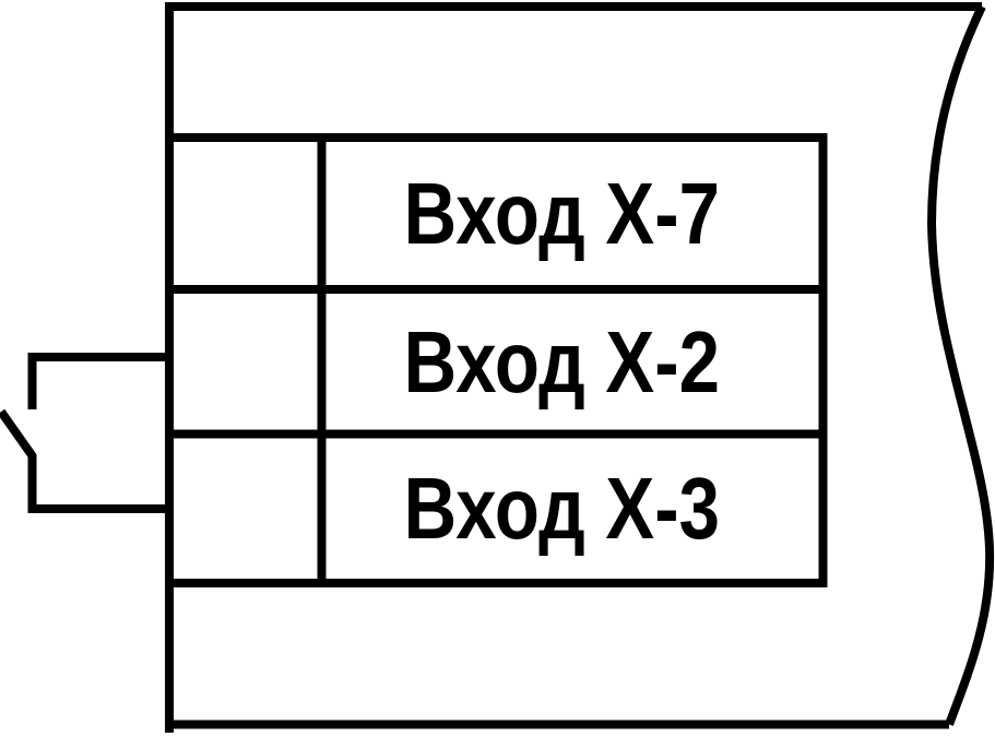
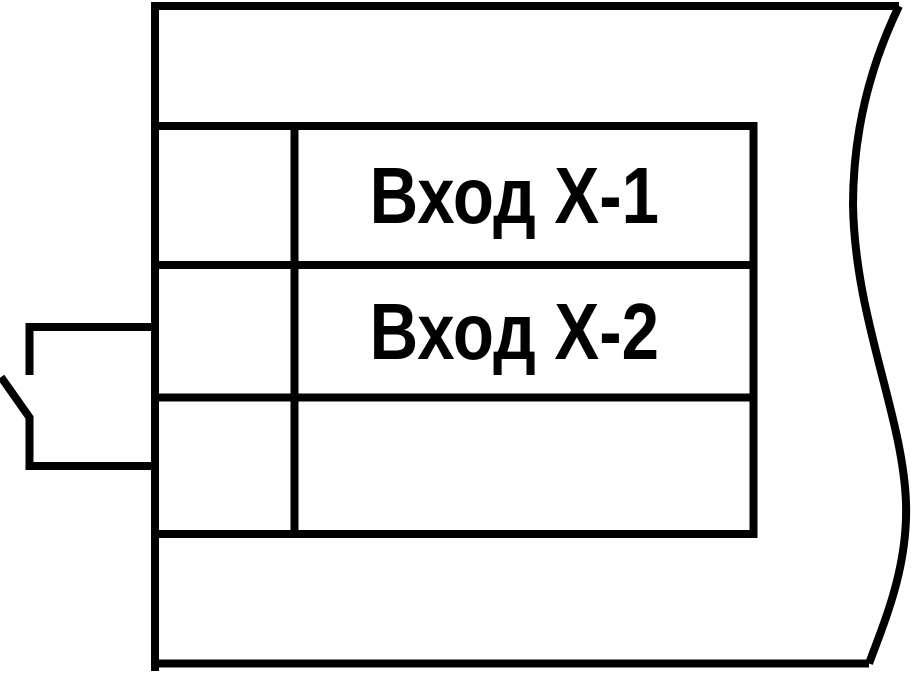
- Вход Х-7
+ Вход Х-1
  Вход Х-2
- Вход Х-3
